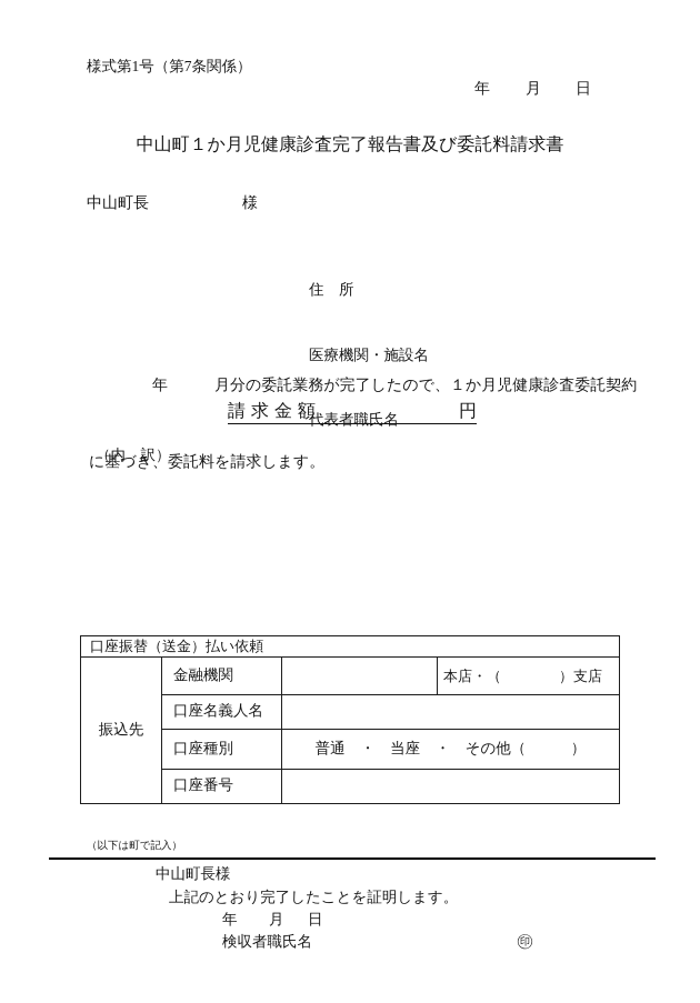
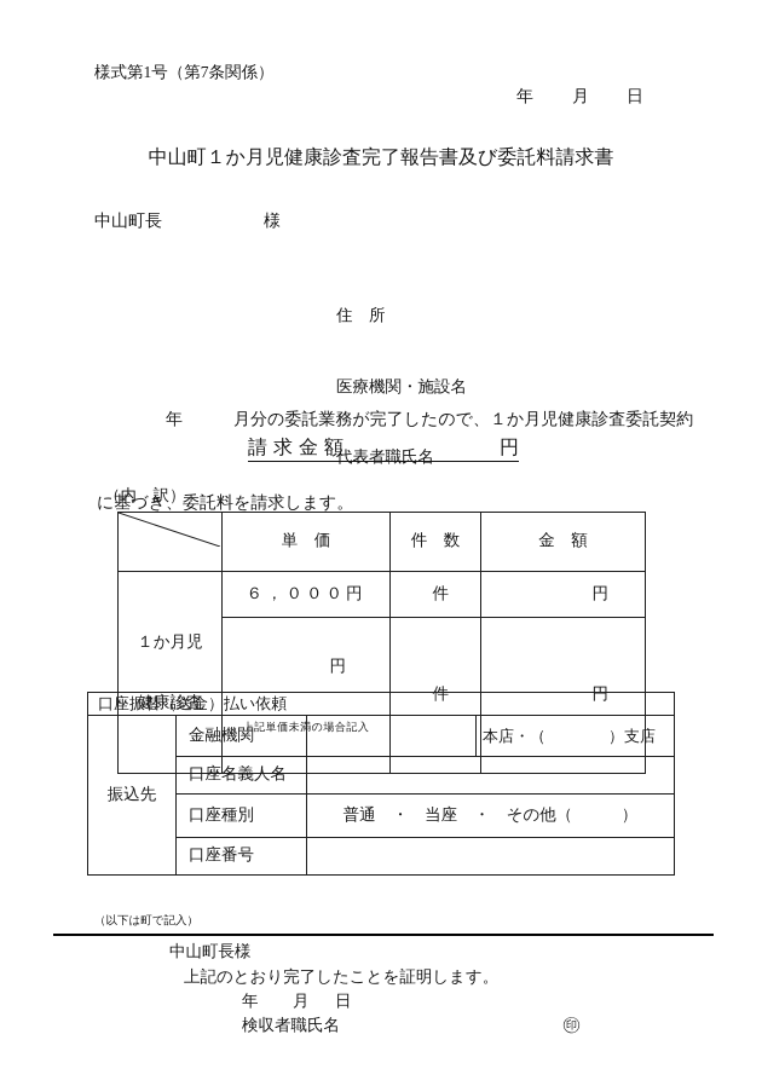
  様式第1号（第7条関係）
  年
  月
  日
  中山町１か月児健康診査完了報告書及び委託料請求書
  中山町長
  様
  住 所
  医療機関・施設名
  代表者職氏名
  年 月分の委託業務が完了したので、１か月児健康診査委託契約
  に基づき、委託料を請求します。
  請求金額
  円
  （内 訳）
+ 	単 価	件 数	金 額
+ １か月児 健康診査	６，０００円	件	円
+ 円 上記単価未満の場合記入	件	円
  口座振替（送金）払い依頼
  振込先	金融機関		本店・（ ）支店
  口座名義人名
  口座種別	普通 ・ 当座 ・ その他（ ）
  口座番号
  （以下は町で記入）
  中山町長様
  上記のとおり完了したことを証明します。
  年
  月
  日
  検収者職氏名
  ㊞
